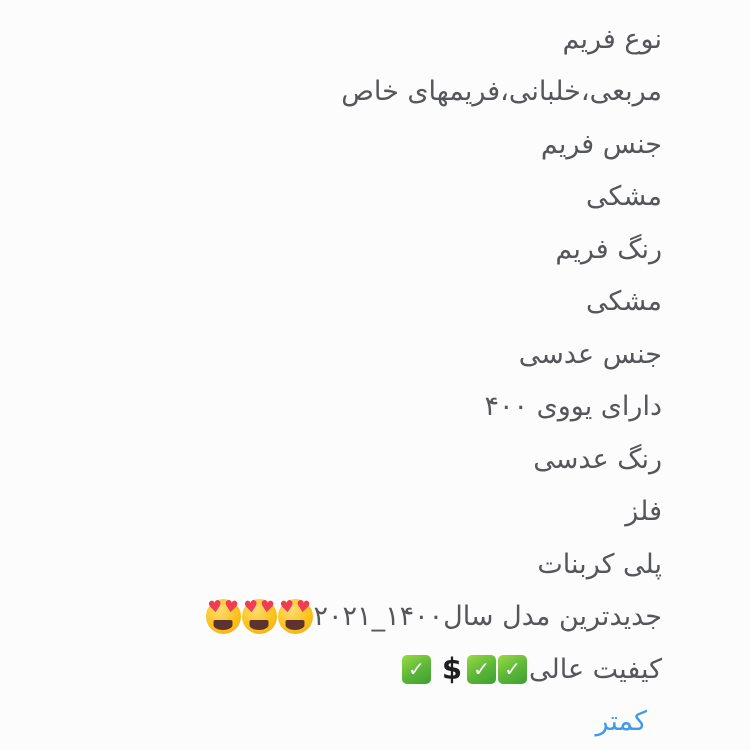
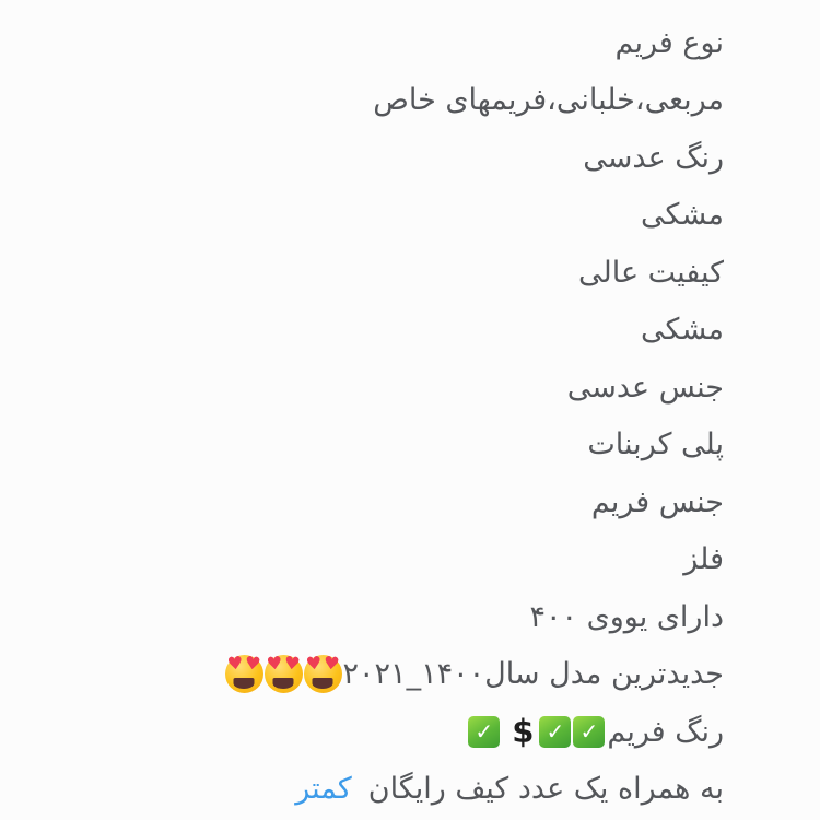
  نوع فریم
  مربعی،خلبانی،فریمهای خاص
- جنس فریم
+ رنگ عدسی
  مشکی
- رنگ فریم
+ کیفیت عالی
  مشکی
  جنس عدسی
- دارای یووی ۴۰۰
+ پلی کربنات
- رنگ عدسی
+ جنس فریم
  فلز
- پلی کربنات
+ دارای یووی ۴۰۰
  جدیدترین مدل سال۱۴۰۰_۲۰۲۱
- کیفیت عالی
+ رنگ فریم
  ✓
  ✓
  $
  ✓
+ به همراه یک عدد کیف رایگان
  کمتر
